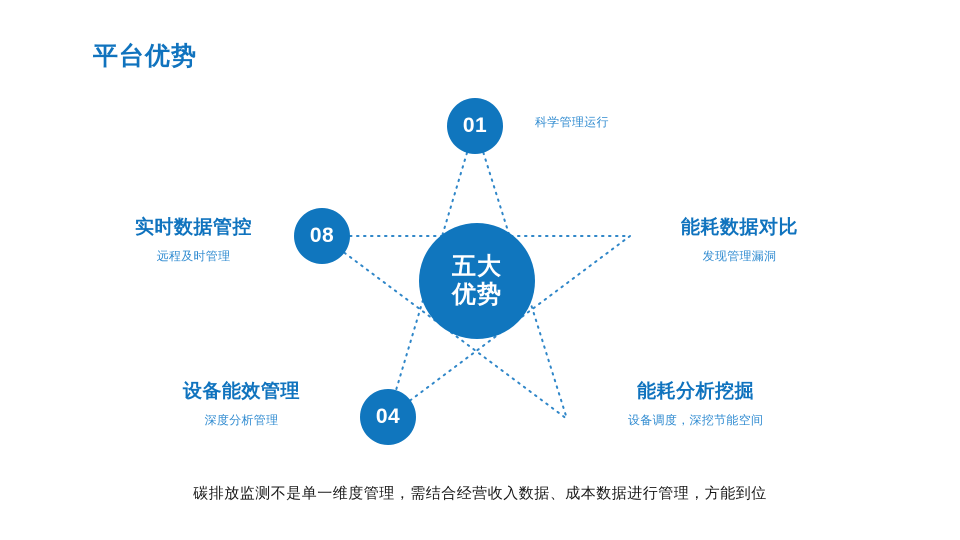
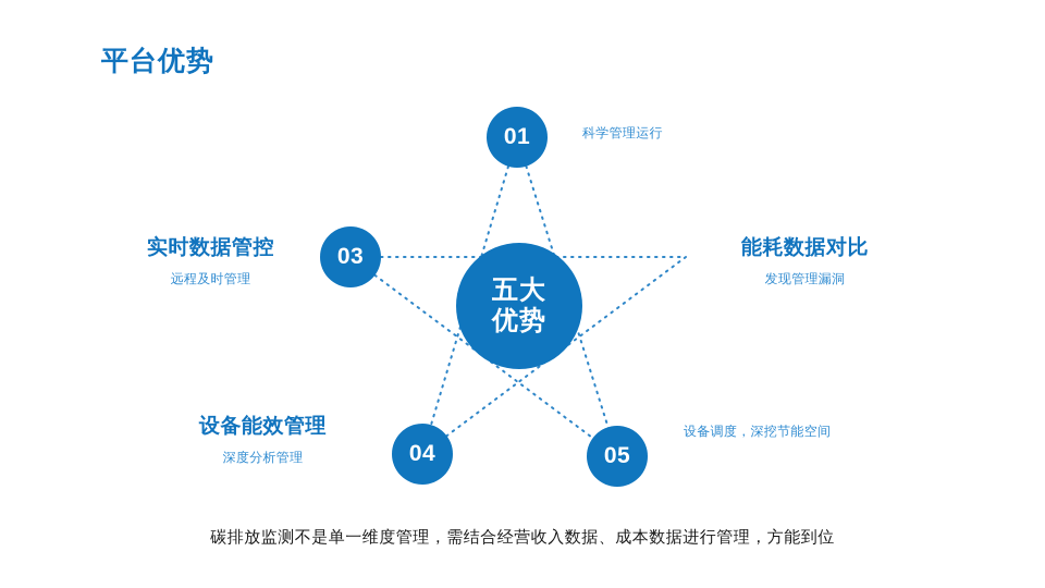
  平台优势
  五大
  优势
  01
- 08
+ 03
  04
+ 05
  科学管理运行
  能耗数据对比
  发现管理漏洞
  实时数据管控
  远程及时管理
  设备能效管理
  深度分析管理
- 能耗分析挖掘
  设备调度，深挖节能空间
  碳排放监测不是单一维度管理，需结合经营收入数据、成本数据进行管理，方能到位
